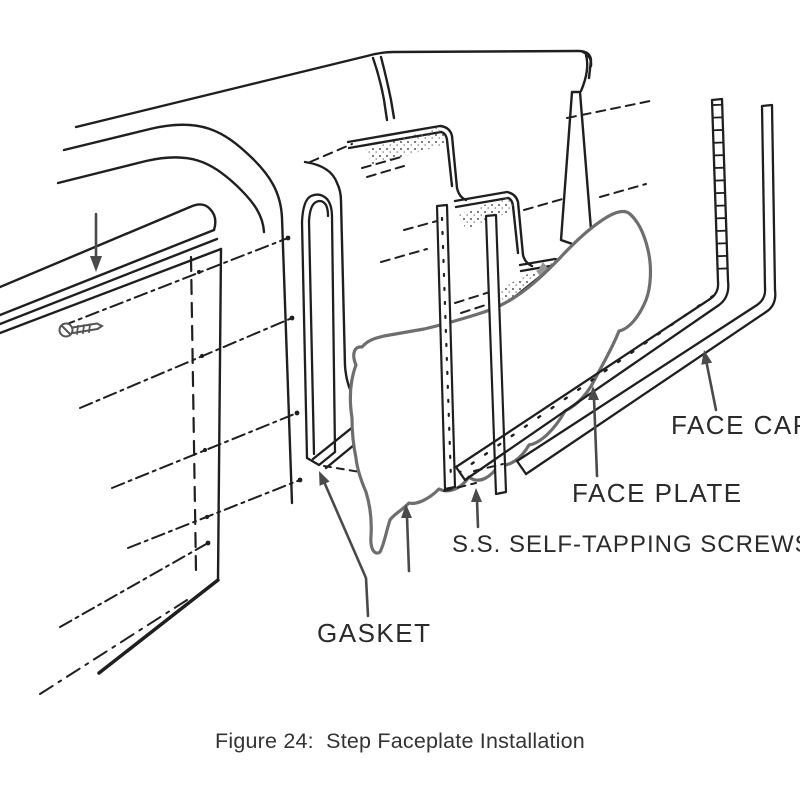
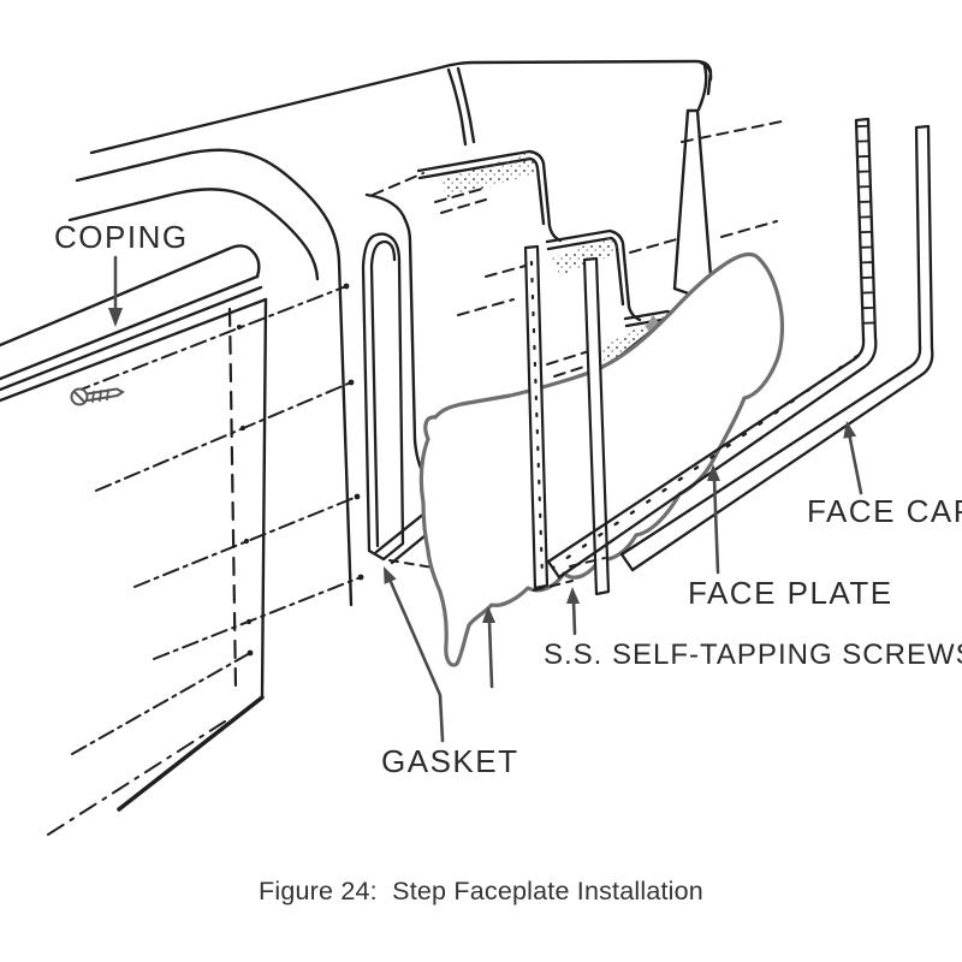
+ COPING
  FACE CA
  FACE PLATE
  S.S. SELF-TAPPING SCREW
  GASKET
  Figure 24: Step Faceplate Installation
